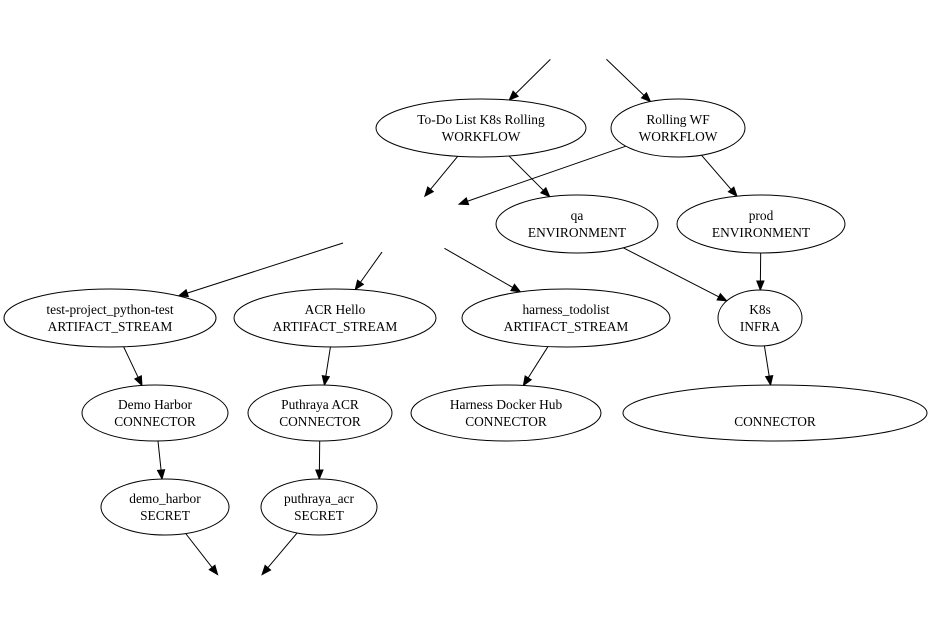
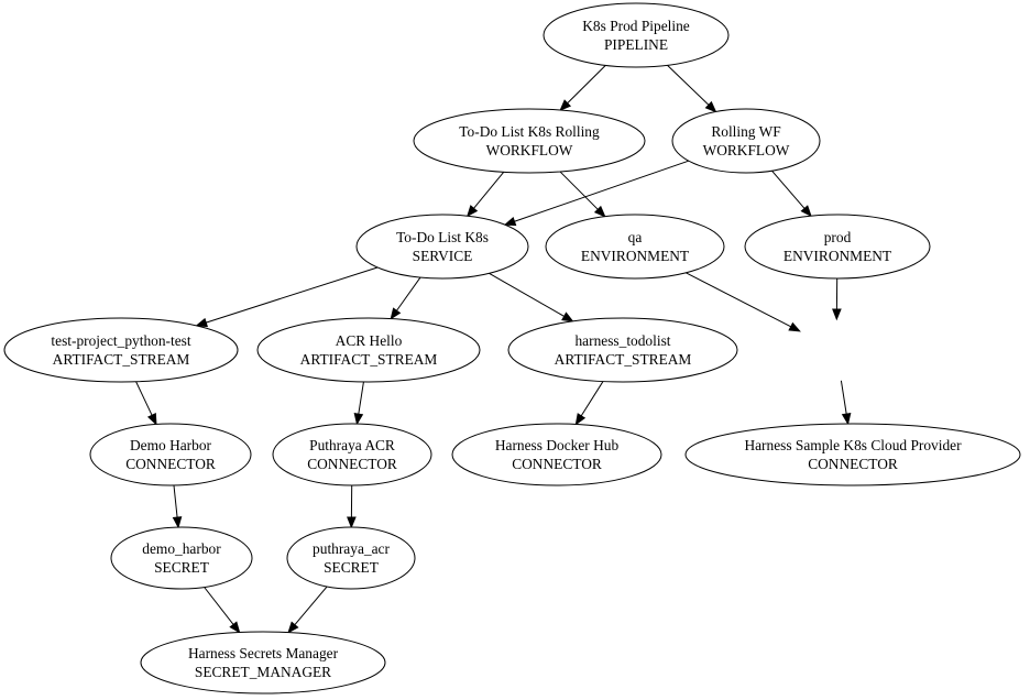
+ K8s Prod Pipeline
+ PIPELINE
  To-Do List K8s Rolling
  WORKFLOW
  Rolling WF
  WORKFLOW
+ To-Do List K8s
+ SERVICE
  qa
  ENVIRONMENT
  prod
  ENVIRONMENT
  test-project_python-test
  ARTIFACT_STREAM
  ACR Hello
  ARTIFACT_STREAM
  harness_todolist
  ARTIFACT_STREAM
- K8s
- INFRA
  Demo Harbor
  CONNECTOR
  Puthraya ACR
  CONNECTOR
  Harness Docker Hub
  CONNECTOR
+ Harness Sample K8s Cloud Provider
  CONNECTOR
  demo_harbor
  SECRET
  puthraya_acr
  SECRET
+ Harness Secrets Manager
+ SECRET_MANAGER
